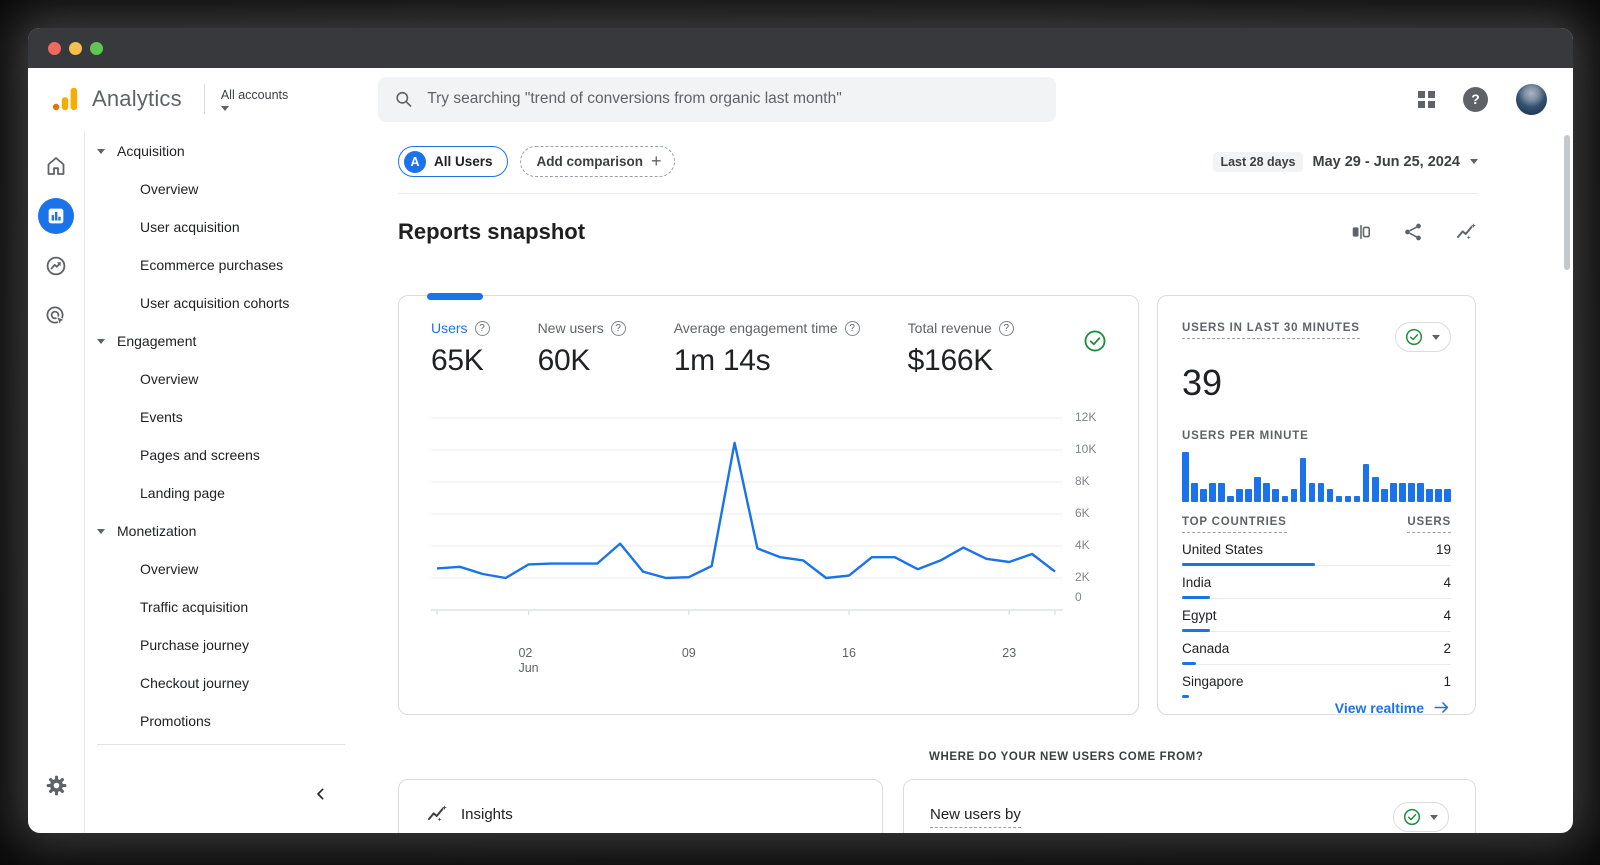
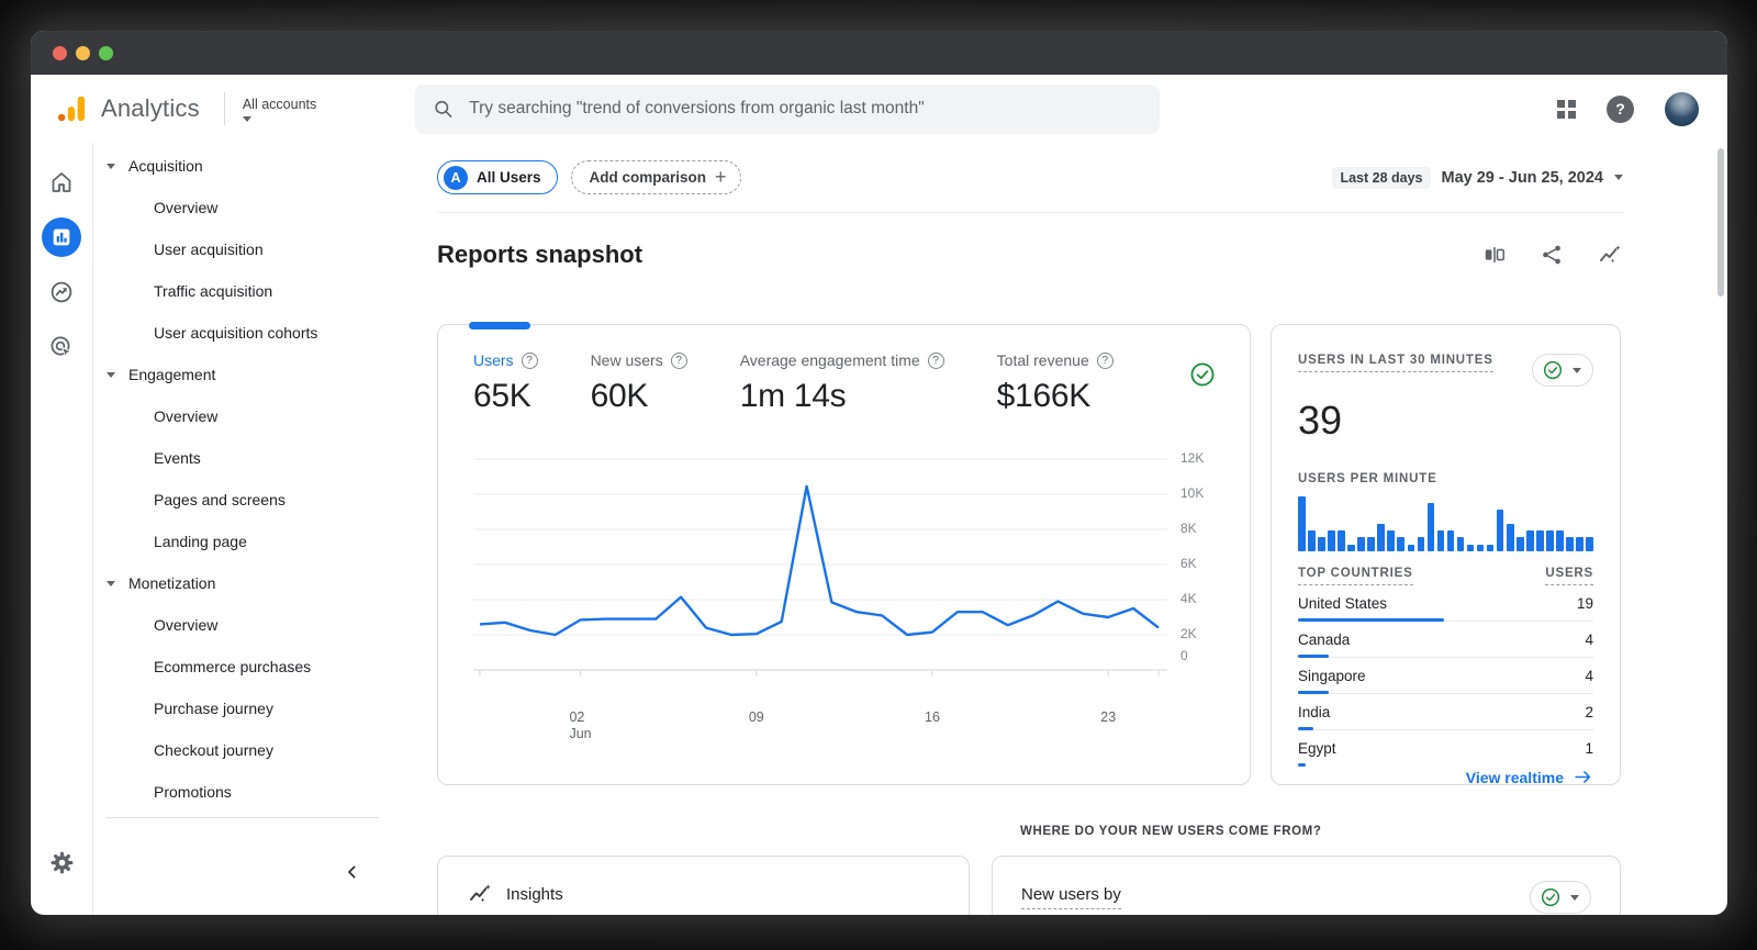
  Analytics
  All accounts
  Try searching "trend of conversions from organic last month"
  ?
  Acquisition
  Overview
  User acquisition
- Ecommerce purchases
+ Traffic acquisition
  User acquisition cohorts
  Engagement
  Overview
  Events
  Pages and screens
  Landing page
  Monetization
  Overview
- Traffic acquisition
+ Ecommerce purchases
  Purchase journey
  Checkout journey
  Promotions
  A
  All Users
  Add comparison
  +
  Last 28 days
  May 29 - Jun 25, 2024
  Reports snapshot
  Users
  ?
  65K
  New users
  ?
  60K
  Average engagement time
  ?
  1m 14s
  Total revenue
  ?
  $166K
  12K
  10K
  8K
  6K
  4K
  2K
  0
  02
  Jun
  09
  16
  23
  USERS IN LAST 30 MINUTES
  39
  USERS PER MINUTE
  TOP COUNTRIES
  USERS
  United States
  19
- India
+ Canada
  4
- Egypt
+ Singapore
  4
- Canada
+ India
  2
- Singapore
+ Egypt
  1
  View realtime
  Insights
  WHERE DO YOUR NEW USERS COME FROM?
  New users by
